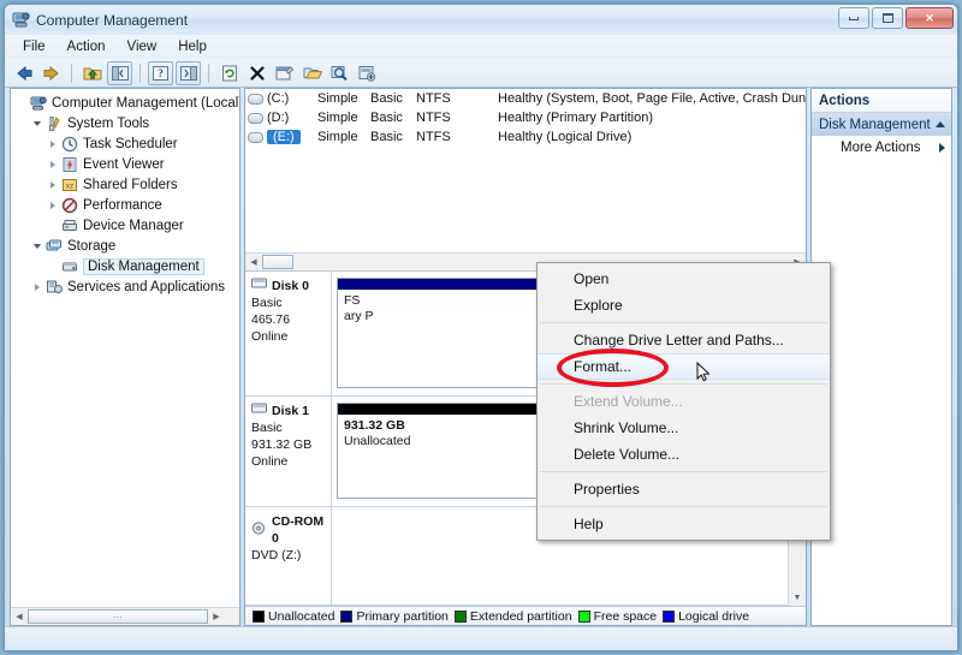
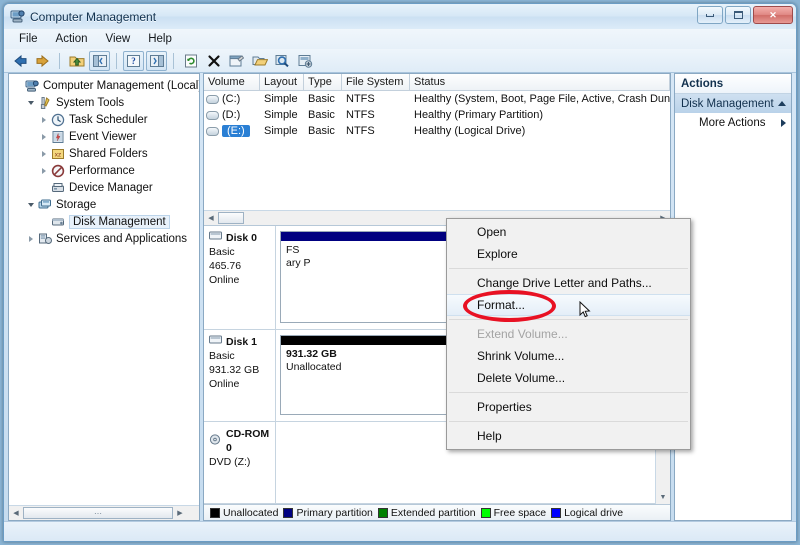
  Computer Management
  ✕
  File
  Action
  View
  Help
  ?
  Computer Management (Local
  System Tools
  Task Scheduler
  Event Viewer
  Shared Folders
  Performance
  Device Manager
  Storage
  Disk Management
  Services and Applications
  ⋯
+ Volume
+ Layout
+ Type
+ File System
+ Status
  (C:)
  Simple
  Basic
  NTFS
  Healthy (System, Boot, Page File, Active, Crash Dun
  (D:)
  Simple
  Basic
  NTFS
  Healthy (Primary Partition)
  (E:)
  Simple
  Basic
  NTFS
  Healthy (Logical Drive)
  Disk 0
  Basic
  465.76
  Online
  FS
  ary P
  Disk 1
  Basic
  931.32 GB
  Online
  931.32 GB
  Unallocated
  CD-ROM 0
  DVD (Z:)
  Unallocated
  Primary partition
  Extended partition
  Free space
  Logical drive
  Open
  Explore
  Change Drive Letter and Paths...
  Format...
  Extend Volume...
  Shrink Volume...
  Delete Volume...
  Properties
  Help
  Actions
  Disk Management
  More Actions
